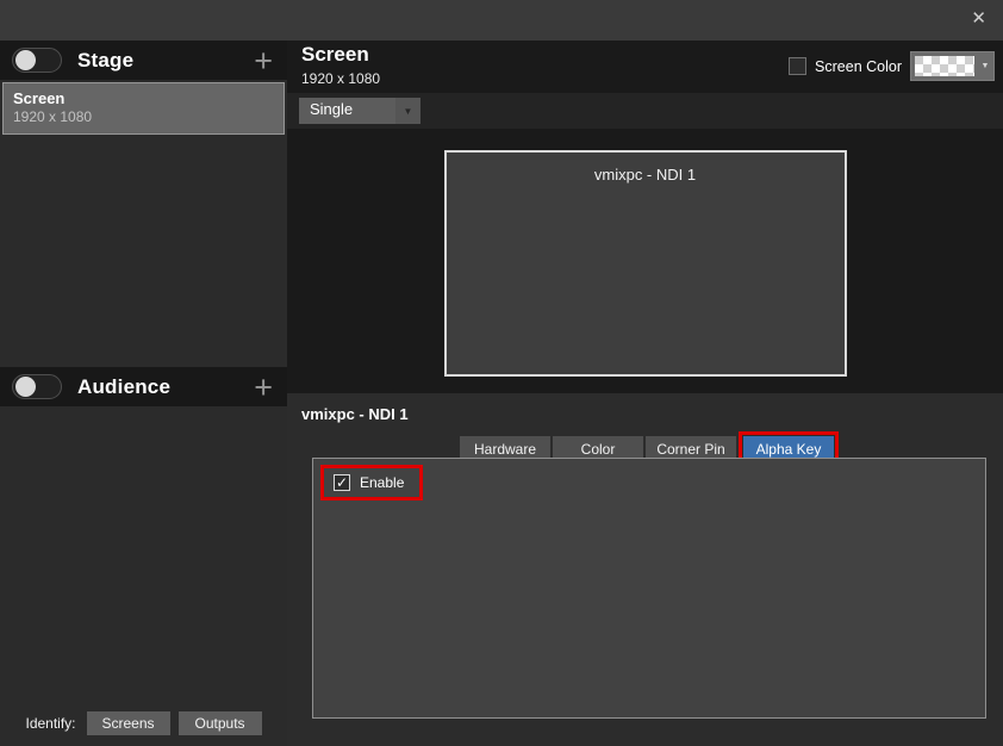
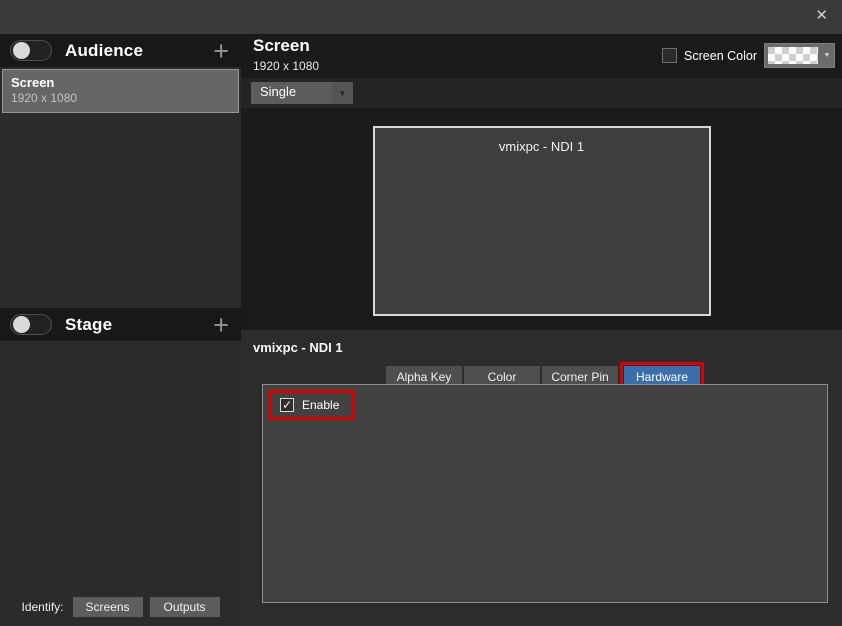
  ✕
- Stage
+ Audience
  +
  Screen
  1920 x 1080
- Audience
+ Stage
  +
  Identify:
  Screens
  Outputs
  Screen
  1920 x 1080
  Screen Color
  Single
  ▼
  vmixpc - NDI 1
  vmixpc - NDI 1
- Hardware
+ Alpha Key
  Color
  Corner Pin
- Alpha Key
+ Hardware
  ✓
  Enable
